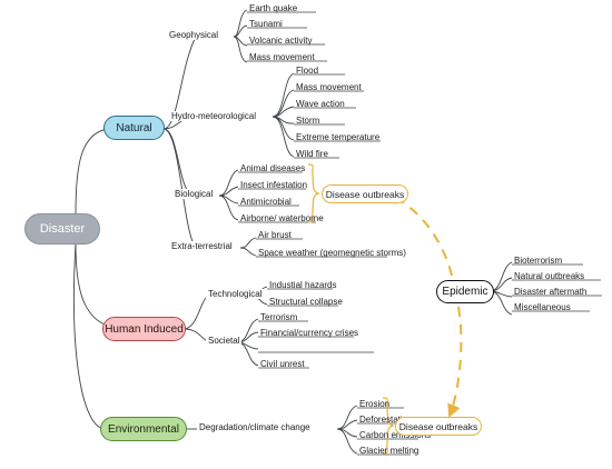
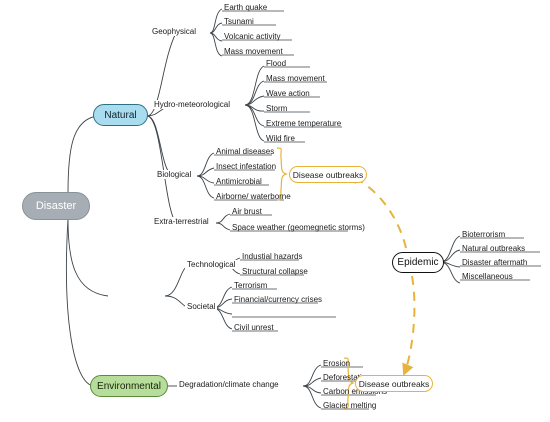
  Disaster
  Natural
- Human Induced
  Environmental
  Geophysical
  Hydro-meteorological
  Biological
  Extra-terrestrial
  Technological
  Societal
  Degradation/climate change
  Earth quake
  Tsunami
  Volcanic activity
  Mass movement
  Flood
  Mass movement
  Wave action
  Storm
  Extreme temperature
  Wild fire
  Animal diseases
  Insect infestation
  Antimicrobial
  Airborne/ waterborne
  Air brust
  Space weather (geomegnetic storms)
  Industial hazards
  Structural collapse
  Terrorism
  Financial/currency crises
  Civil unrest
  Erosion
  Glacier melting
  Disease outbreaks
  Disease outbreaks
  Epidemic
  Bioterrorism
  Natural outbreaks
  Disaster aftermath
  Miscellaneous
